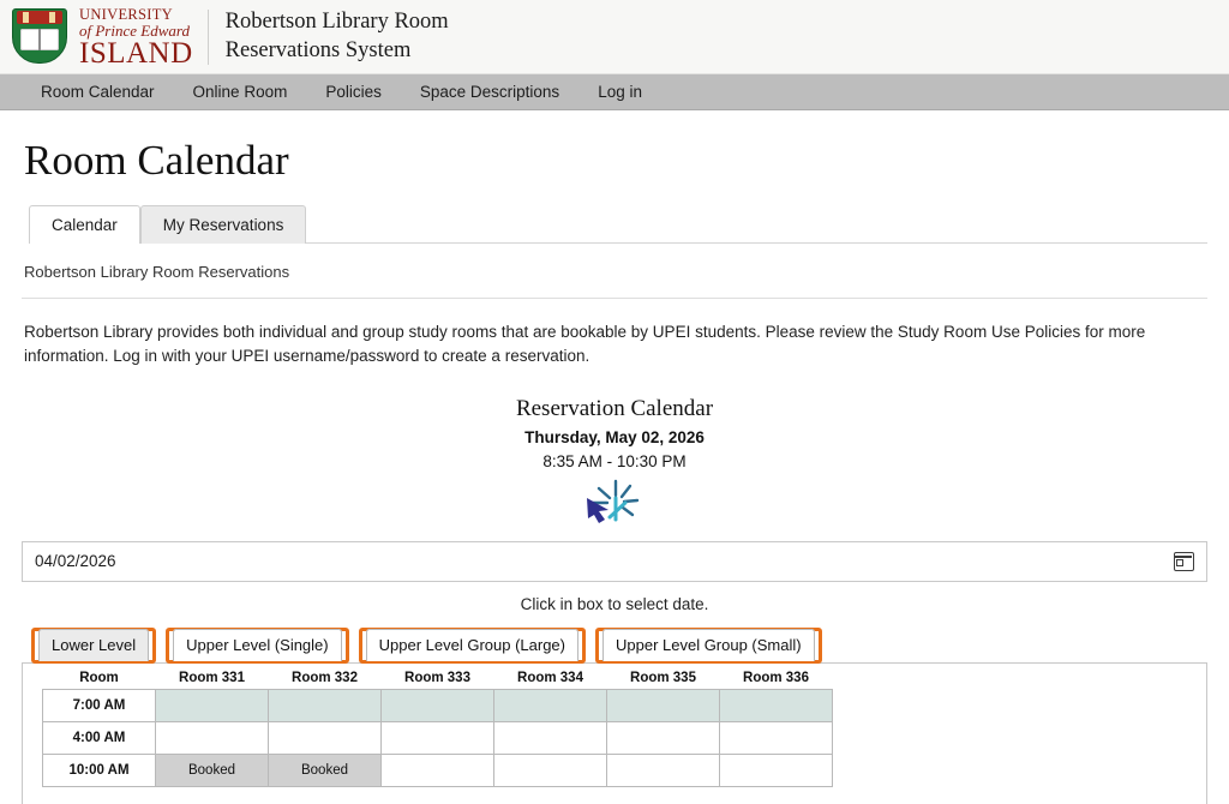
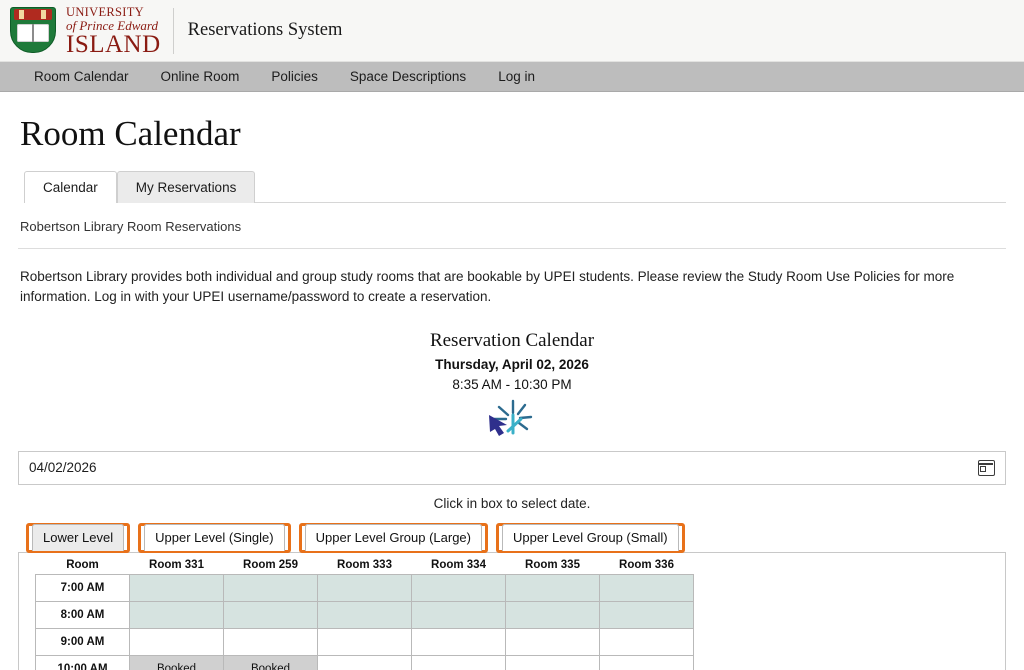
  UNIVERSITY
  of Prince Edward
  ISLAND
- Robertson Library Room
  Reservations System
  Room Calendar
  Online Room
  Policies
  Space Descriptions
  Log in
  Room Calendar
  Calendar
  My Reservations
  Robertson Library Room Reservations
  Robertson Library provides both individual and group study rooms that are bookable by UPEI students. Please review the Study Room Use Policies for more information. Log in with your UPEI username/password to create a reservation.
  Reservation Calendar
- Thursday, May 02, 2026
+ Thursday, April 02, 2026
  8:35 AM - 10:30 PM
  04/02/2026
  Click in box to select date.
  Lower Level
  Upper Level (Single)
  Upper Level Group (Large)
  Upper Level Group (Small)
- Room	Room 331	Room 332	Room 333	Room 334	Room 335	Room 336
+ Room	Room 331	Room 259	Room 333	Room 334	Room 335	Room 336
  7:00 AM
+ 8:00 AM
- 4:00 AM
+ 9:00 AM
  10:00 AM	Booked	Booked
